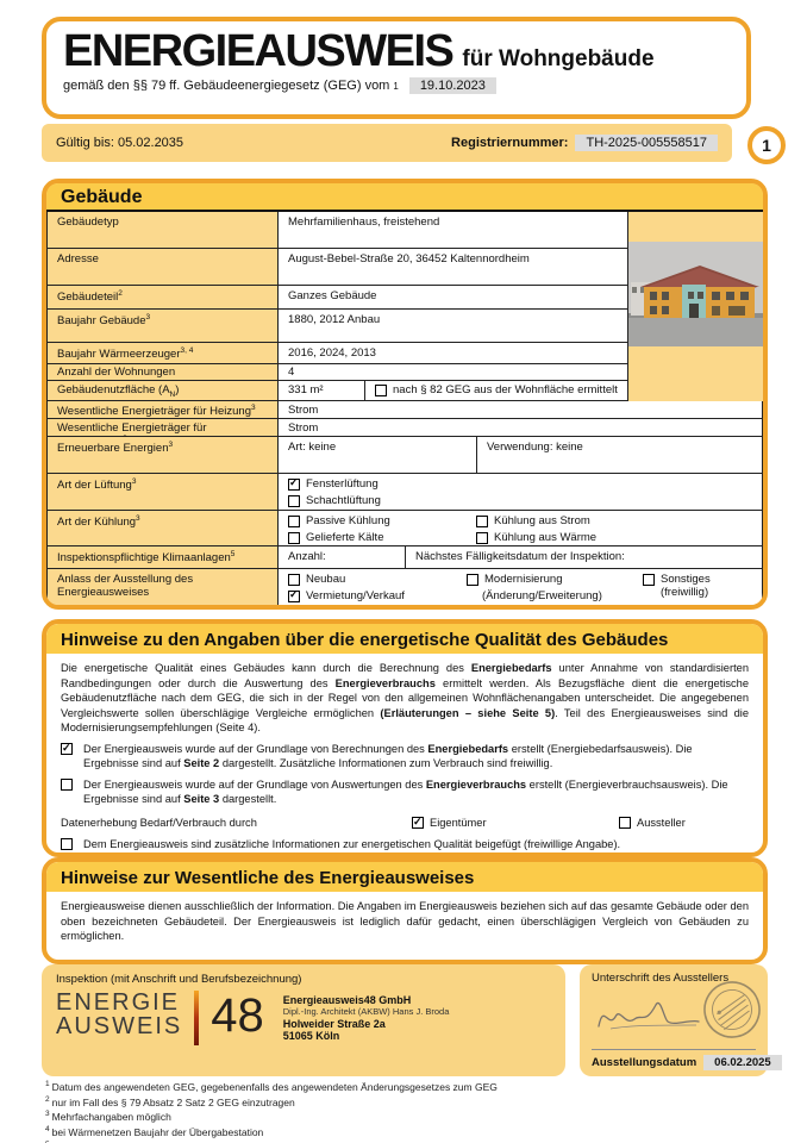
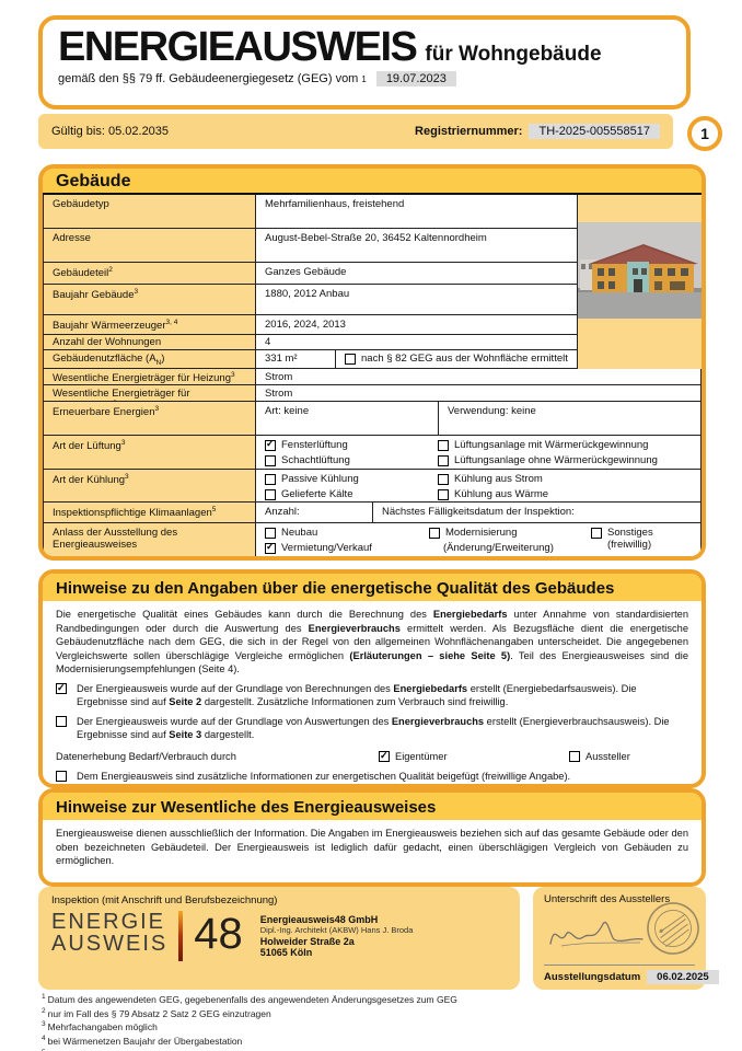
  ENERGIEAUSWEIS
  für Wohngebäude
  gemäß den §§ 79 ff. Gebäudeenergiegesetz (GEG) vom
  1
- 19.10.2023
+ 19.07.2023
  Gültig bis: 05.02.2035
  Registriernummer:
  TH-2025-005558517
  1
  Gebäude
  Gebäudetyp
  Mehrfamilienhaus, freistehend
  Adresse
  August-Bebel-Straße 20, 36452 Kaltennordheim
  Gebäudeteil
  Ganzes Gebäude
  Baujahr Gebäude
  1880, 2012 Anbau
  Baujahr Wärmeerzeuger
  2016, 2024, 2013
  Anzahl der Wohnungen
  4
  Gebäudenutzfläche (A )
  331 m²
  nach § 82 GEG aus der Wohnfläche ermittelt
  Wesentliche Energieträger für Heizung
  Strom
  Wesentliche Energieträger für
  Strom
  Erneuerbare Energien
  Art: keine
  Verwendung: keine
  Art der Lüftung
  Fensterlüftung
  Schachtlüftung
+ Lüftungsanlage mit Wärmerückgewinnung
+ Lüftungsanlage ohne Wärmerückgewinnung
  Art der Kühlung
  Passive Kühlung
  Gelieferte Kälte
  Kühlung aus Strom
  Kühlung aus Wärme
  Inspektionspflichtige Klimaanlagen
  Anzahl:
  Nächstes Fälligkeitsdatum der Inspektion:
  Anlass der Ausstellung des
  Energieausweises
  Neubau
  Vermietung/Verkauf
  Modernisierung
  (Änderung/Erweiterung)
  Sonstiges (freiwillig)
  Hinweise zu den Angaben über die energetische Qualität des Gebäudes
  Die energetische Qualität eines Gebäudes kann durch die Berechnung des Energiebedarfs unter Annahme von standardisierten Randbedingungen oder durch die Auswertung des Energieverbrauchs ermittelt werden. Als Bezugsfläche dient die energetische Gebäudenutzfläche nach dem GEG, die sich in der Regel von den allgemeinen Wohnflächenangaben unterscheidet. Die angegebenen Vergleichswerte sollen überschlägige Vergleiche ermöglichen (Erläuterungen – siehe Seite 5). Teil des Energieausweises sind die Modernisierungsempfehlungen (Seite 4).
  Der Energieausweis wurde auf der Grundlage von Berechnungen des Energiebedarfs erstellt (Energiebedarfsausweis). Die Ergebnisse sind auf Seite 2 dargestellt. Zusätzliche Informationen zum Verbrauch sind freiwillig.
  Der Energieausweis wurde auf der Grundlage von Auswertungen des Energieverbrauchs erstellt (Energieverbrauchsausweis). Die Ergebnisse sind auf Seite 3 dargestellt.
  Datenerhebung Bedarf/Verbrauch durch
  Eigentümer
  Aussteller
  Dem Energieausweis sind zusätzliche Informationen zur energetischen Qualität beigefügt (freiwillige Angabe).
  Hinweise zur Wesentliche des Energieausweises
  Energieausweise dienen ausschließlich der Information. Die Angaben im Energieausweis beziehen sich auf das gesamte Gebäude oder den oben bezeichneten Gebäudeteil. Der Energieausweis ist lediglich dafür gedacht, einen überschlägigen Vergleich von Gebäuden zu ermöglichen.
  Inspektion (mit Anschrift und Berufsbezeichnung)
  ENERGIE
  AUSWEIS
  48
  Energieausweis48 GmbH
  Dipl.-Ing. Architekt (AKBW) Hans J. Broda
  Holweider Straße 2a
  51065 Köln
  Unterschrift des Ausstellers
  Ausstellungsdatum
  06.02.2025
  Datum des angewendeten GEG, gegebenenfalls des angewendeten Änderungsgesetzes zum GEG
  nur im Fall des § 79 Absatz 2 Satz 2 GEG einzutragen
  Mehrfachangaben möglich
  bei Wärmenetzen Baujahr der Übergabestation
